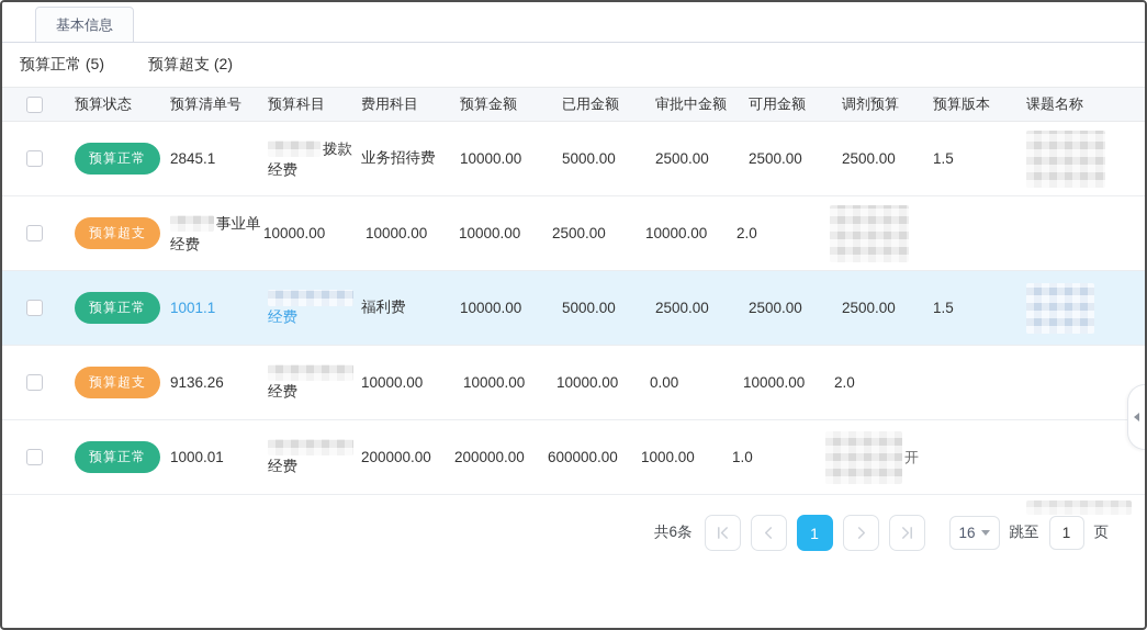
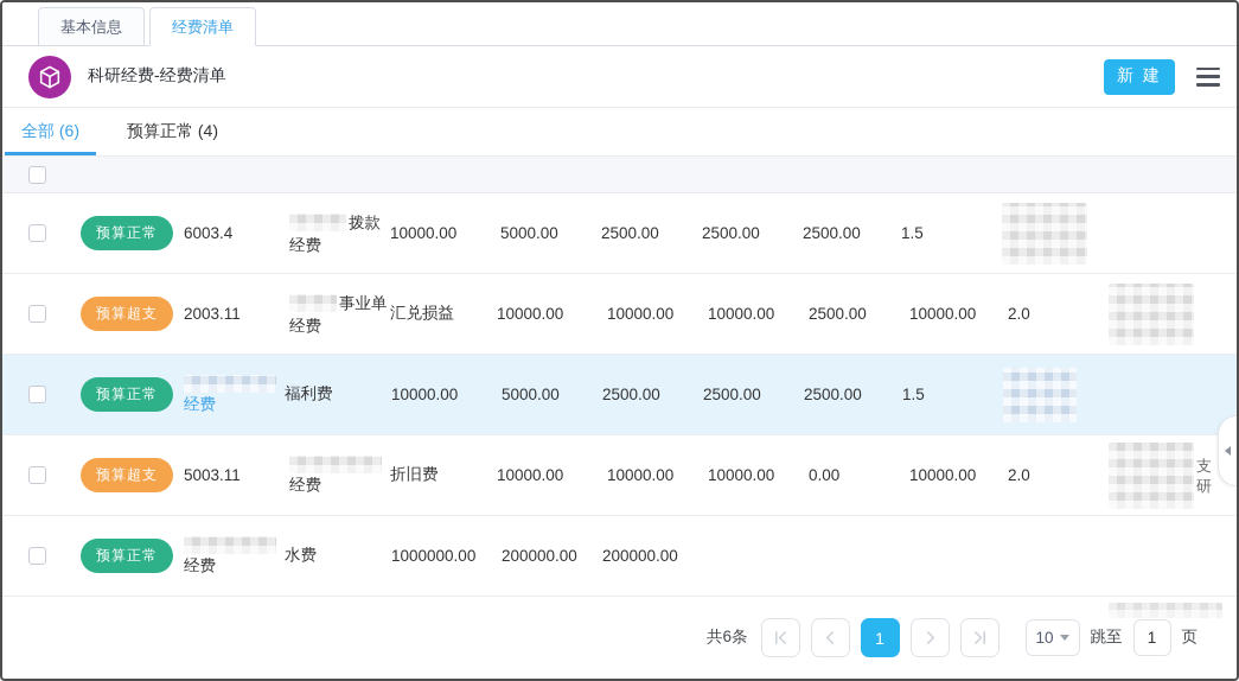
  基本信息
+ 经费清单
+ 科研经费-经费清单
+ 新 建
+ 全部 (6)
- 预算正常 (5)
+ 预算正常 (4)
- 预算超支 (2)
- 预算状态
- 预算清单号
- 预算科目
- 费用科目
- 预算金额
- 已用金额
- 审批中金额
- 可用金额
- 调剂预算
- 预算版本
- 课题名称
  预算正常
- 2845.1
+ 6003.4
  拨款
  经费
- 业务招待费
  10000.00
  5000.00
  2500.00
  2500.00
  2500.00
  1.5
  预算超支
+ 2003.11
  事业单
  经费
+ 汇兑损益
  10000.00
  10000.00
  10000.00
  2500.00
  10000.00
  2.0
  预算正常
- 1001.1
  经费
  福利费
  10000.00
  5000.00
  2500.00
  2500.00
  2500.00
  1.5
  预算超支
- 9136.26
+ 5003.11
  经费
+ 折旧费
  10000.00
  10000.00
  10000.00
  0.00
  10000.00
  2.0
+ 支
+ 研
  预算正常
- 1000.01
  经费
+ 水费
+ 1000000.00
  200000.00
  200000.00
- 600000.00
- 1000.00
- 1.0
- 开
  共6条
  1
- 16
+ 10
  跳至
  1
  页
